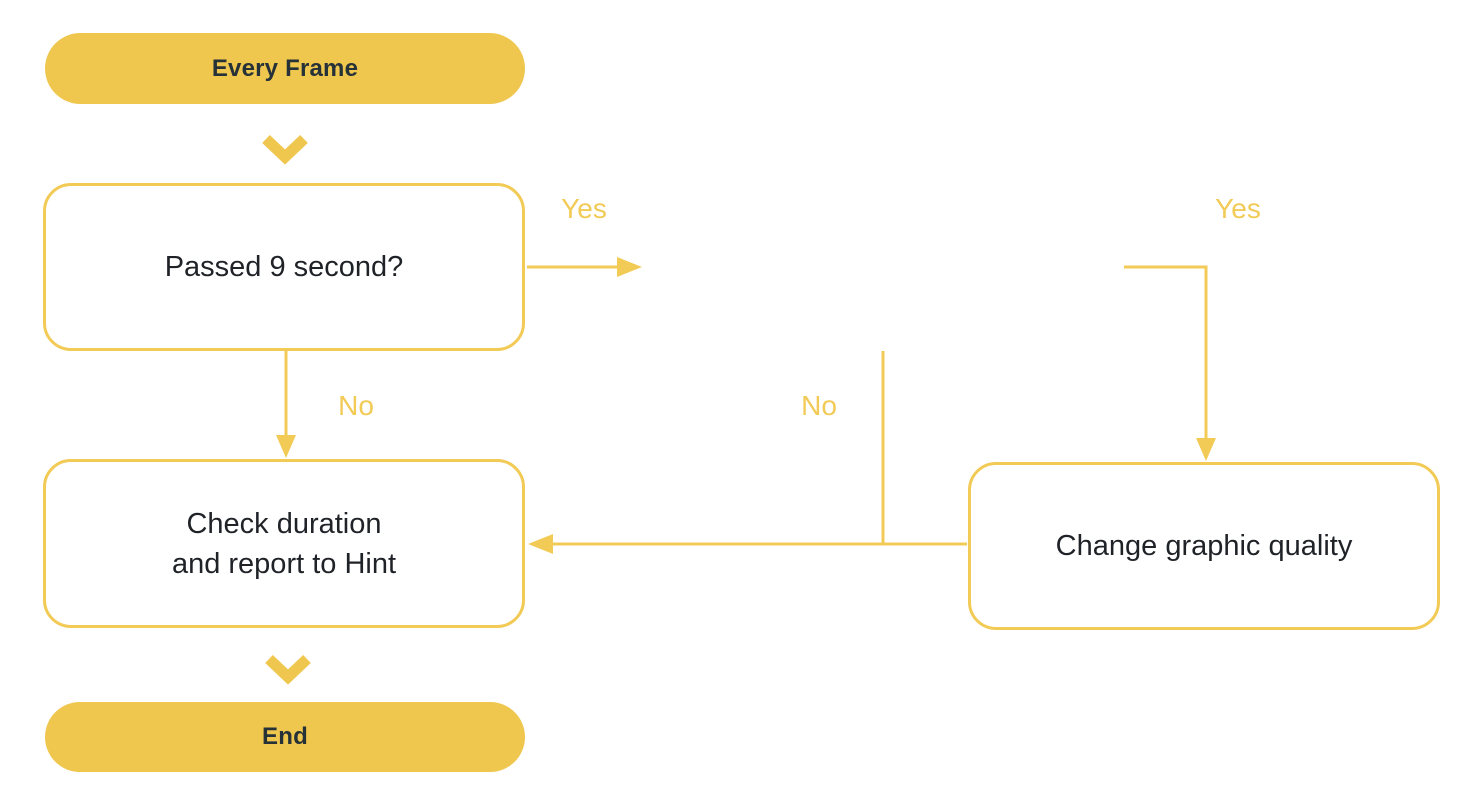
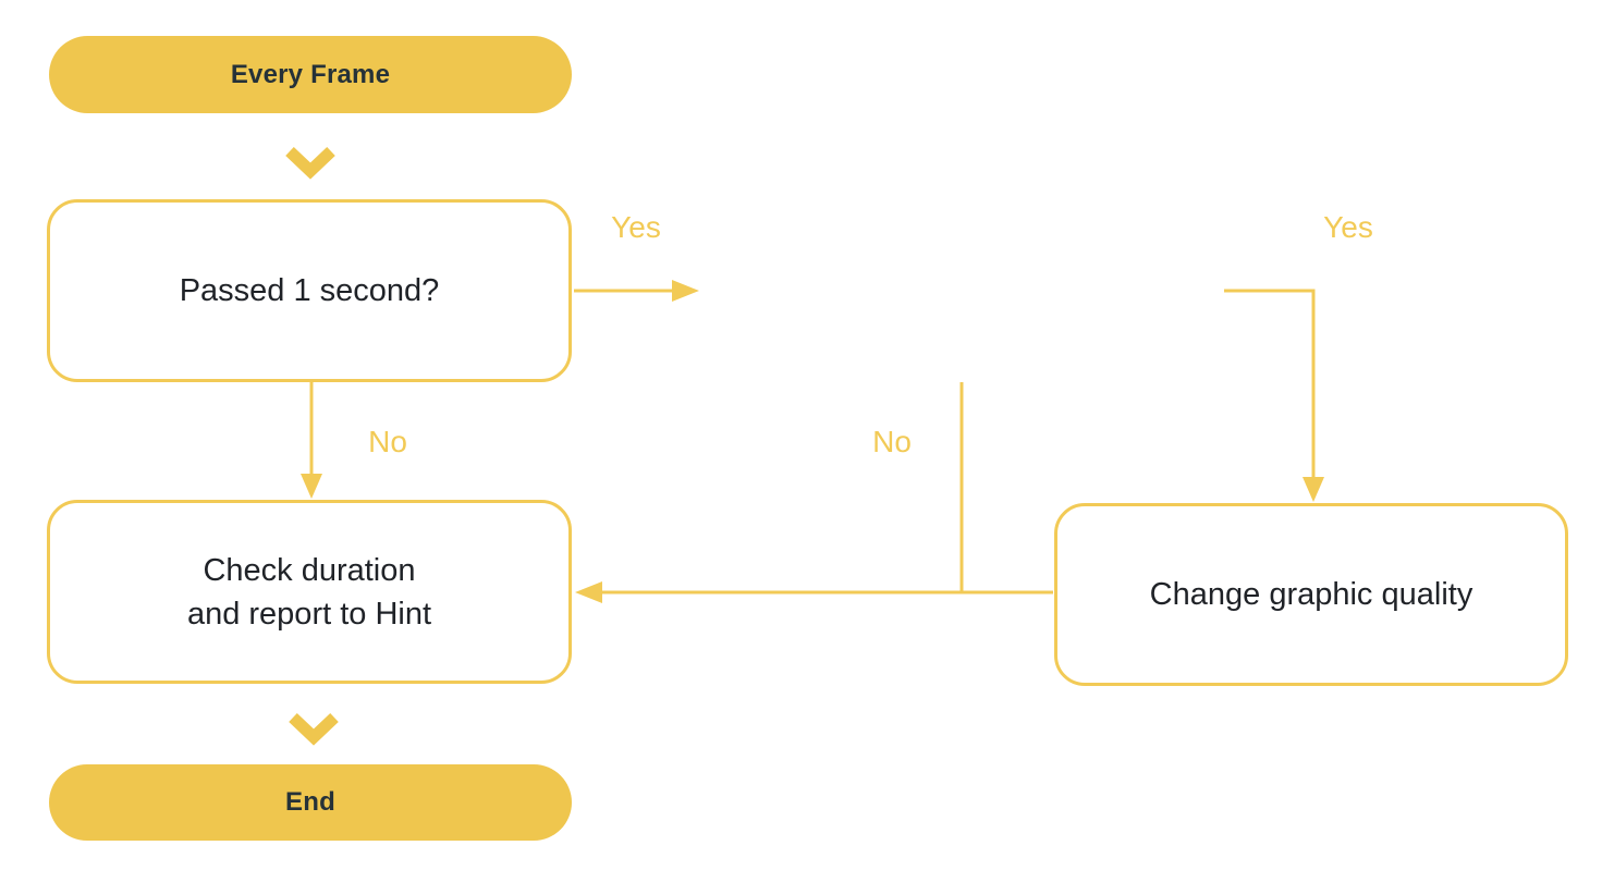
  Every Frame
- Passed 9 second?
+ Passed 1 second?
  Check duration
  and report to Hint
  Change graphic quality
  End
  Yes
  Yes
  No
  No
